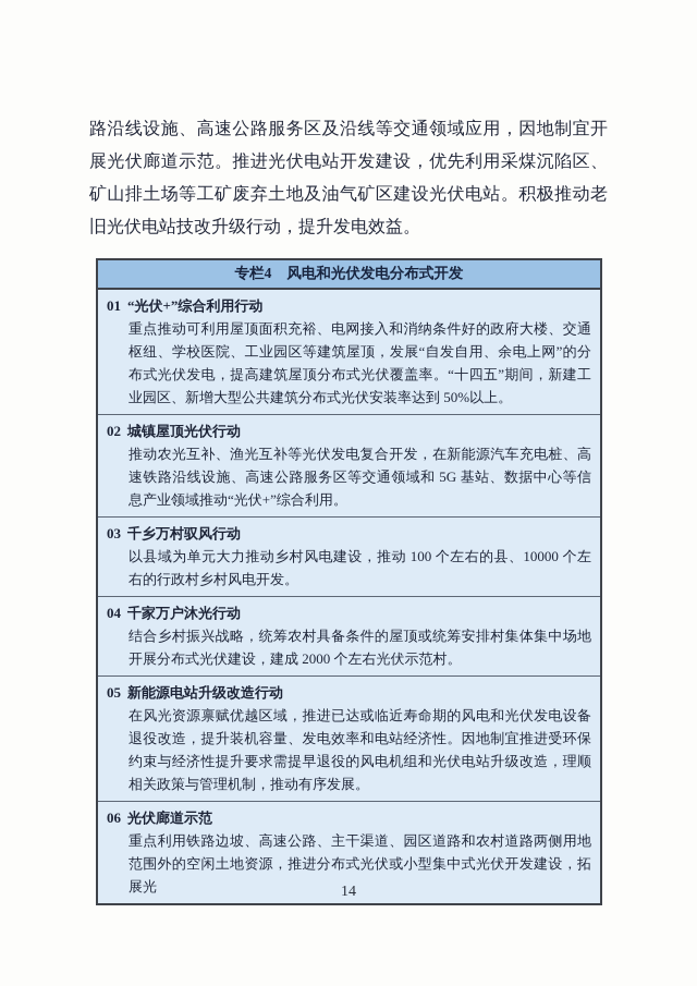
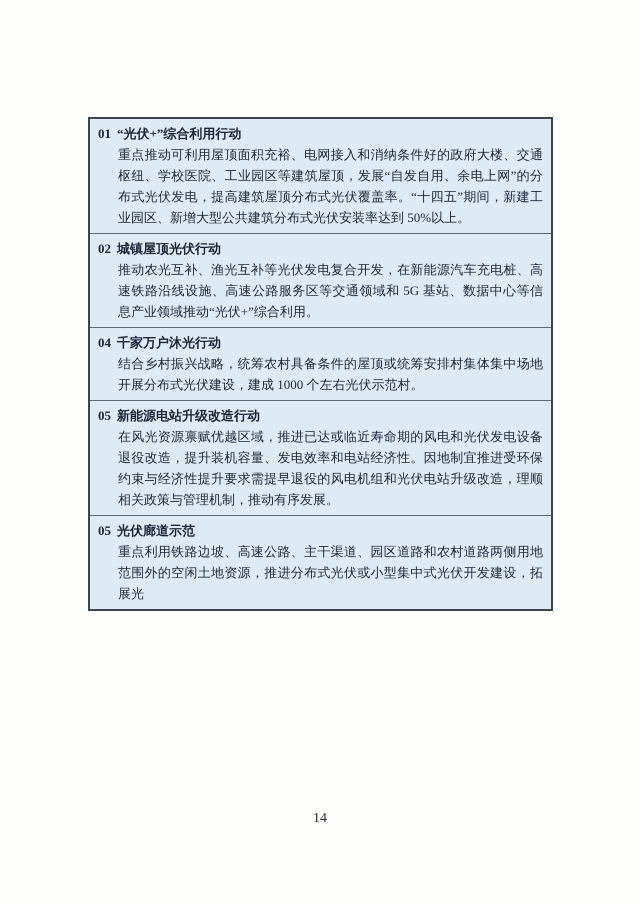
- 路沿线设施、高速公路服务区及沿线等交通领域应用，因地制宜开展光伏廊道示范。推进光伏电站开发建设，优先利用采煤沉陷区、矿山排土场等工矿废弃土地及油气矿区建设光伏电站。积极推动老旧光伏电站技改升级行动，提升发电效益。
- 专栏4 风电和光伏发电分布式开发
  01 “光伏+”综合利用行动
  重点推动可利用屋顶面积充裕、电网接入和消纳条件好的政府大楼、交通枢纽、学校医院、工业园区等建筑屋顶，发展“自发自用、余电上网”的分布式光伏发电，提高建筑屋顶分布式光伏覆盖率。“十四五”期间，新建工业园区、新增大型公共建筑分布式光伏安装率达到 50%以上。
  02 城镇屋顶光伏行动
  推动农光互补、渔光互补等光伏发电复合开发，在新能源汽车充电桩、高速铁路沿线设施、高速公路服务区等交通领域和 5G 基站、数据中心等信息产业领域推动“光伏+”综合利用。
- 03 千乡万村驭风行动
- 以县域为单元大力推动乡村风电建设，推动 100 个左右的县、10000 个左右的行政村乡村风电开发。
  04 千家万户沐光行动
- 结合乡村振兴战略，统筹农村具备条件的屋顶或统筹安排村集体集中场地开展分布式光伏建设，建成 2000 个左右光伏示范村。
+ 结合乡村振兴战略，统筹农村具备条件的屋顶或统筹安排村集体集中场地开展分布式光伏建设，建成 1000 个左右光伏示范村。
  05 新能源电站升级改造行动
  在风光资源禀赋优越区域，推进已达或临近寿命期的风电和光伏发电设备退役改造，提升装机容量、发电效率和电站经济性。因地制宜推进受环保约束与经济性提升要求需提早退役的风电机组和光伏电站升级改造，理顺相关政策与管理机制，推动有序发展。
- 06 光伏廊道示范
+ 05 光伏廊道示范
  重点利用铁路边坡、高速公路、主干渠道、园区道路和农村道路两侧用地范围外的空闲土地资源，推进分布式光伏或小型集中式光伏开发建设，拓展光
  14
